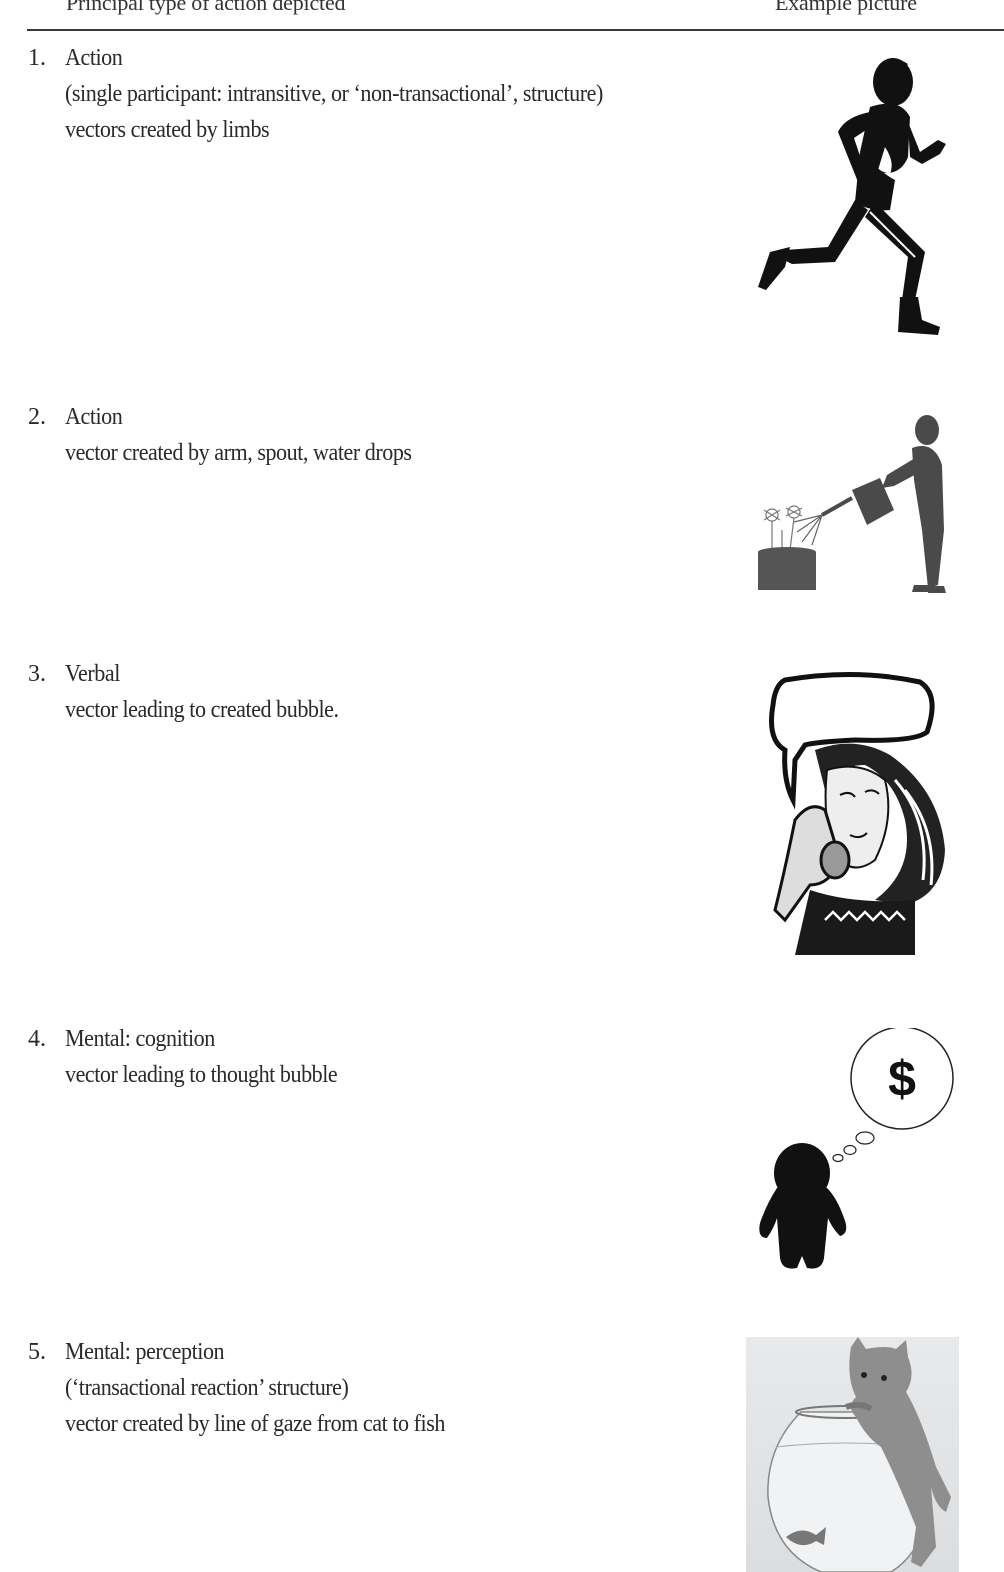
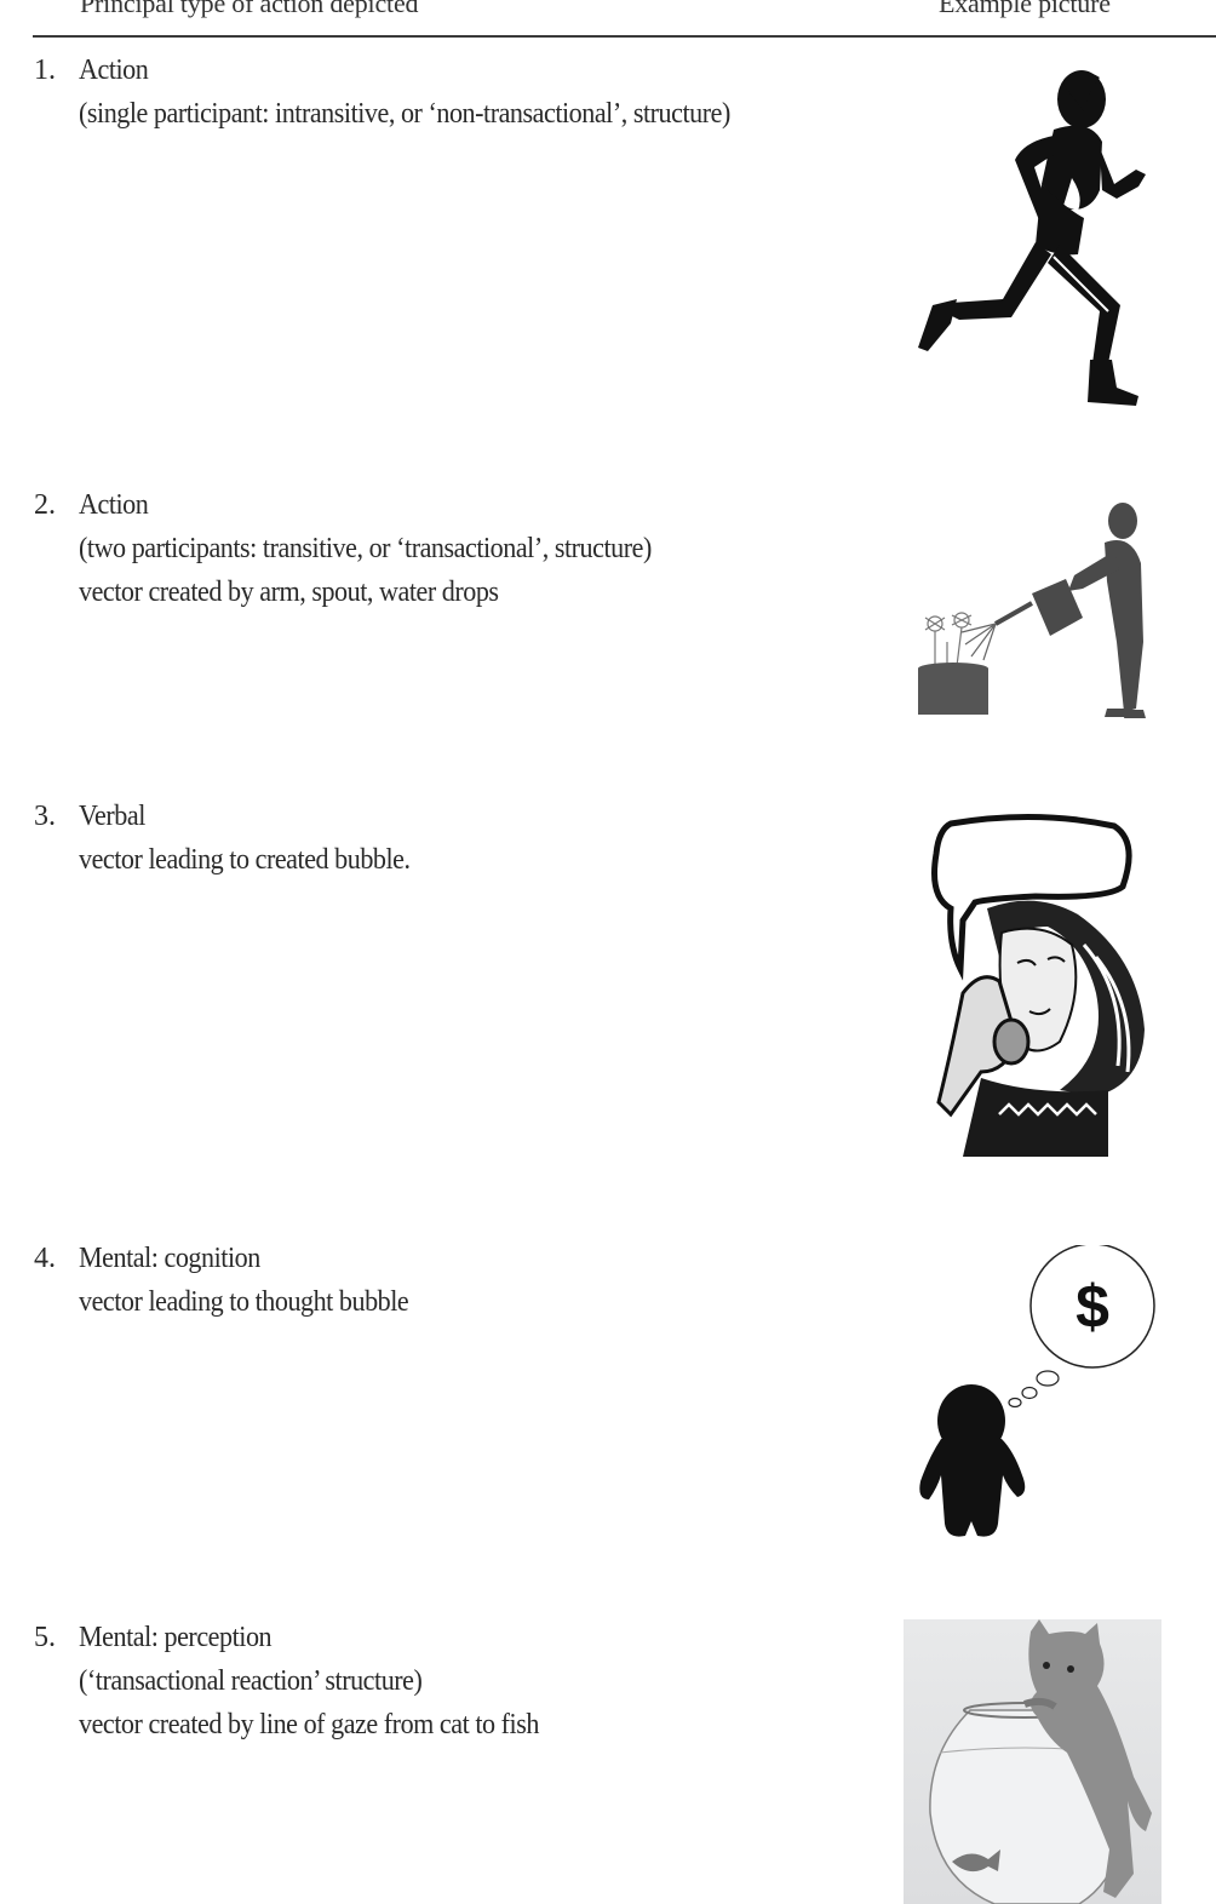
  Principal type of action depicted
  Example picture
  1.
  Action
  (single participant: intransitive, or ‘non-transactional’, structure)
- vectors created by limbs
  2.
  Action
+ (two participants: transitive, or ‘transactional’, structure)
  vector created by arm, spout, water drops
  3.
  Verbal
  vector leading to created bubble.
  4.
  Mental: cognition
  vector leading to thought bubble
  $
  5.
  Mental: perception
  (‘transactional reaction’ structure)
  vector created by line of gaze from cat to fish
